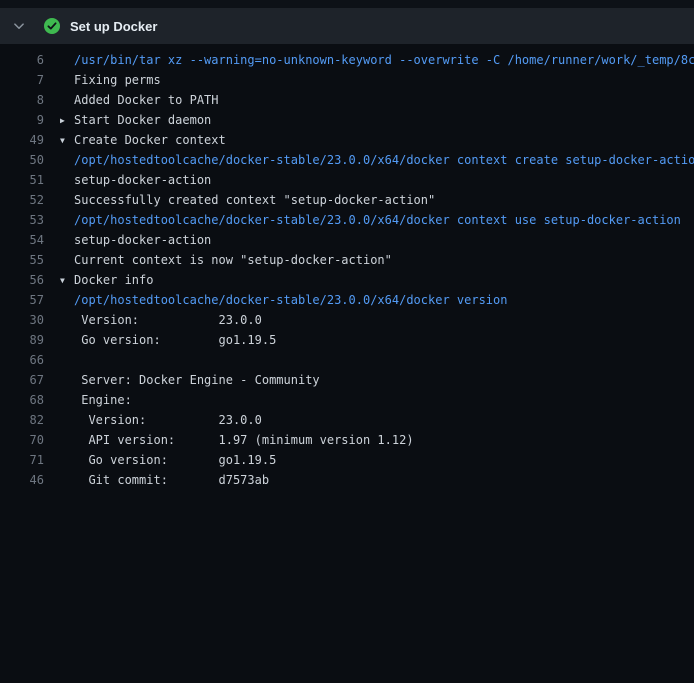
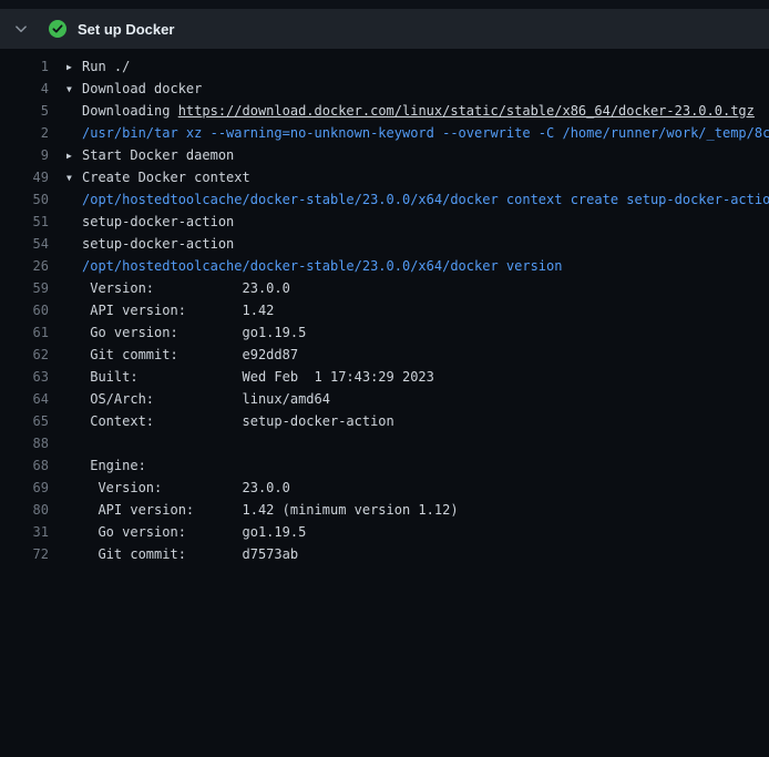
  Set up Docker
+ 1
+ ▶ Run ./
+ 4
+ ▼ Download docker
+ 5
+ Downloading https://download.docker.com/linux/static/stable/x86_64/docker-23.0.0.tgz
- 6
+ 2
  /usr/bin/tar xz --warning=no-unknown-keyword --overwrite -C /home/runner/work/_temp/8c
- 7
- Fixing perms
- 8
- Added Docker to PATH
  9
  ▶ Start Docker daemon
  49
  ▼ Create Docker context
  50
  /opt/hostedtoolcache/docker-stable/23.0.0/x64/docker context create setup-docker-actio
  51
  setup-docker-action
- 52
- Successfully created context "setup-docker-action"
- 53
- /opt/hostedtoolcache/docker-stable/23.0.0/x64/docker context use setup-docker-action
  54
  setup-docker-action
- 55
- Current context is now "setup-docker-action"
- 56
- ▼ Docker info
- 57
+ 26
  /opt/hostedtoolcache/docker-stable/23.0.0/x64/docker version
- 30
+ 59
  Version: 23.0.0
+ 60
+ API version: 1.42
- 89
+ 61
  Go version: go1.19.5
+ 62
+ Git commit: e92dd87
+ 63
+ Built: Wed Feb 1 17:43:29 2023
+ 64
+ OS/Arch: linux/amd64
+ 65
+ Context: setup-docker-action
- 66
+ 88
- 67
- Server: Docker Engine - Community
  68
  Engine:
- 82
+ 69
  Version: 23.0.0
- 70
+ 80
- API version: 1.97 (minimum version 1.12)
+ API version: 1.42 (minimum version 1.12)
- 71
+ 31
  Go version: go1.19.5
- 46
+ 72
  Git commit: d7573ab
